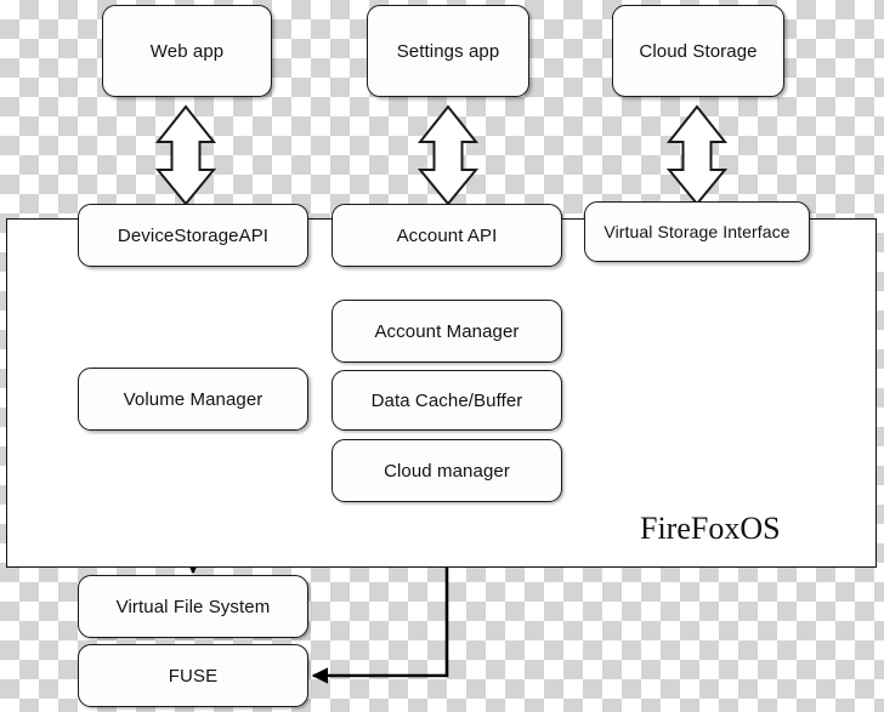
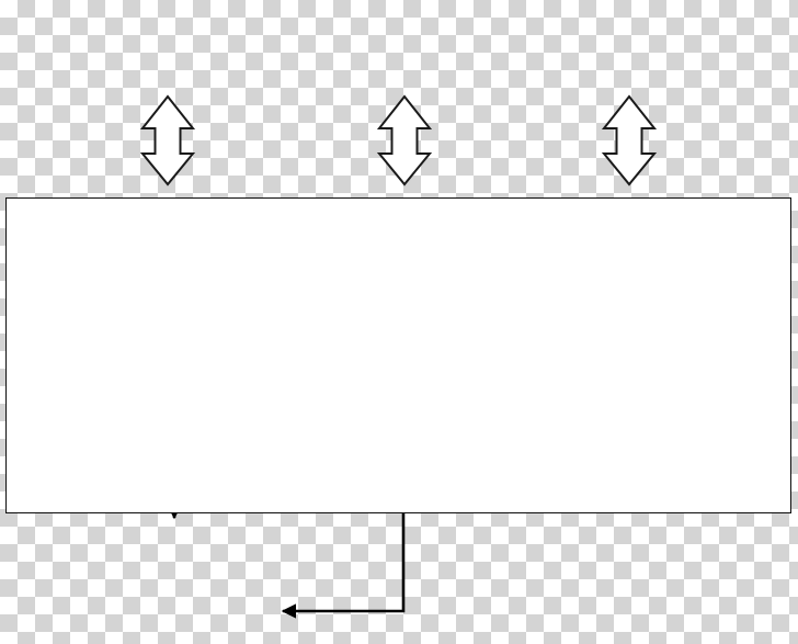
- FireFoxOS
- Web app
- Settings app
- Cloud Storage
- DeviceStorageAPI
- Account API
- Virtual Storage Interface
- Account Manager
- Data Cache/Buffer
- Cloud manager
- Volume Manager
- Virtual File System
- FUSE
